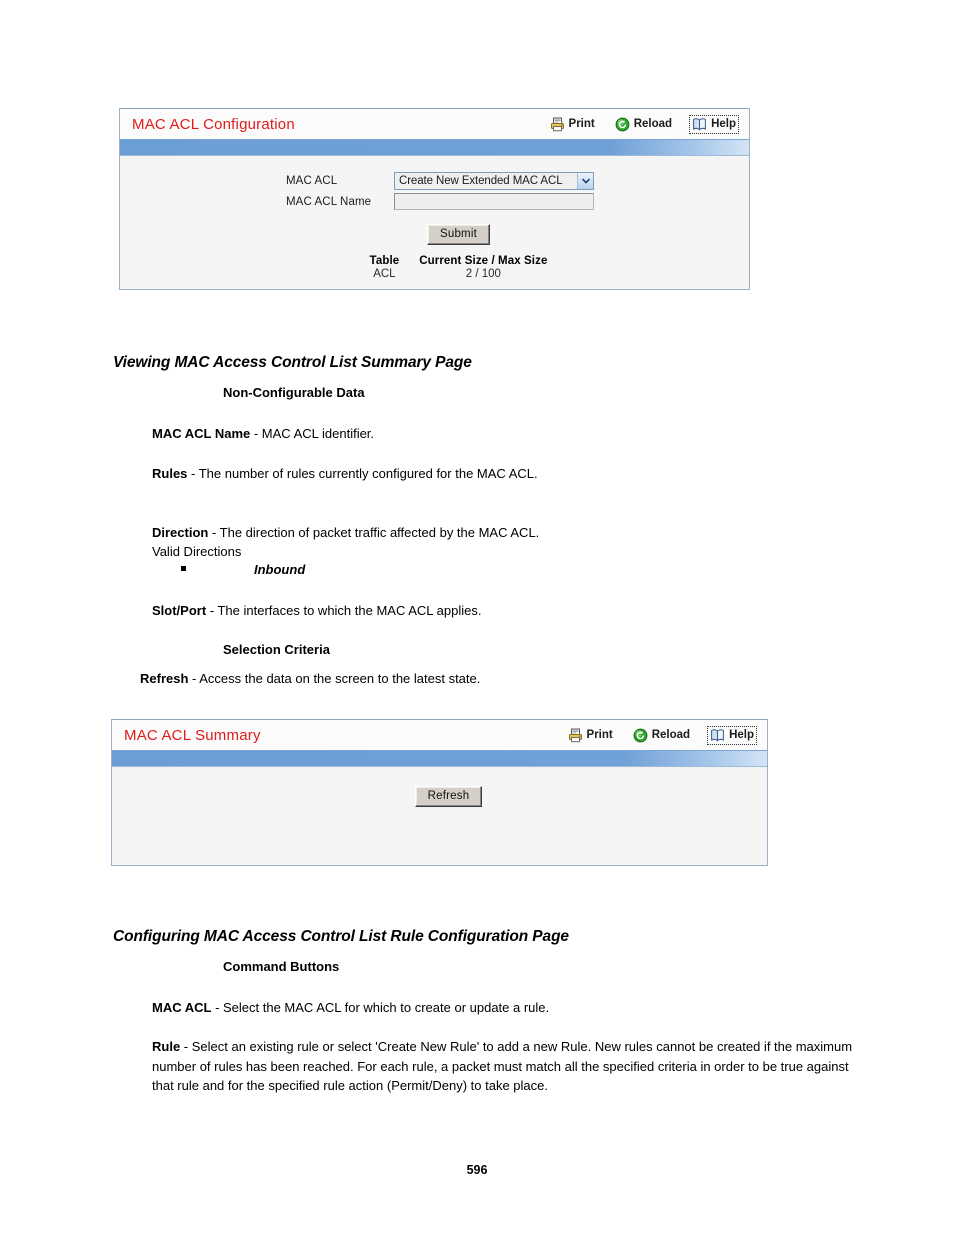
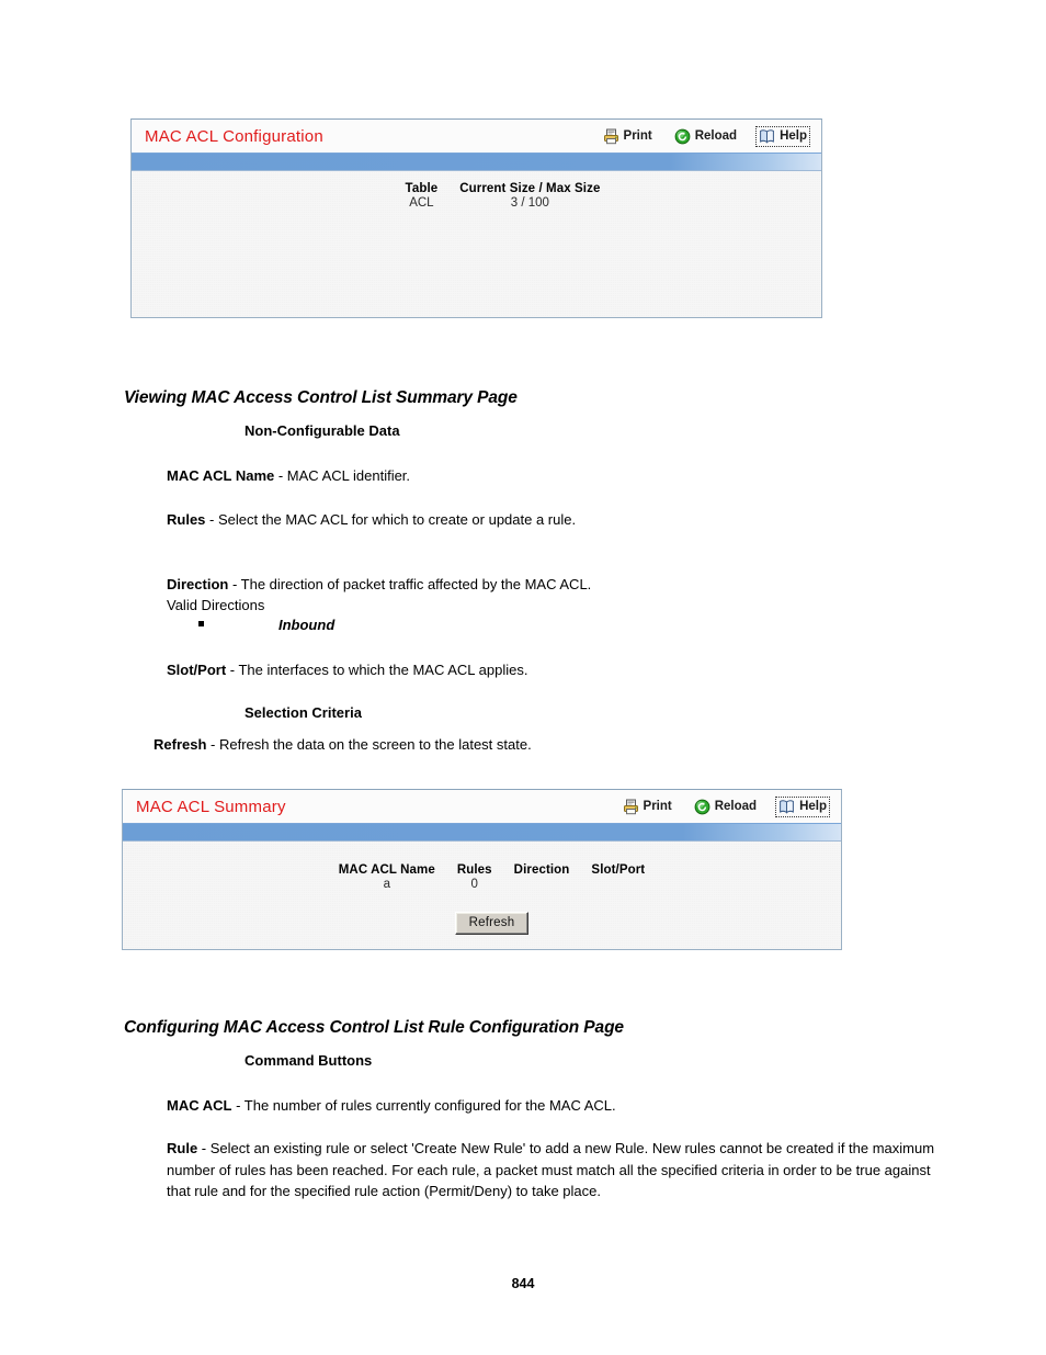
  MAC ACL Configuration
  Print
  Reload
  Help
- MAC ACL
- Create New Extended MAC ACL
- MAC ACL Name
- Submit
  Table	Current Size / Max Size
- ACL	2 / 100
+ ACL	3 / 100
  Viewing MAC Access Control List Summary Page
  Non-Configurable Data
  MAC ACL Name - MAC ACL identifier.
- Rules - The number of rules currently configured for the MAC ACL.
+ Rules - Select the MAC ACL for which to create or update a rule.
  Direction - The direction of packet traffic affected by the MAC ACL.
  Valid Directions
  Inbound
  Slot/Port - The interfaces to which the MAC ACL applies.
  Selection Criteria
- Refresh - Access the data on the screen to the latest state.
+ Refresh - Refresh the data on the screen to the latest state.
  MAC ACL Summary
  Print
  Reload
  Help
+ MAC ACL Name	Rules	Direction	Slot/Port
+ a	0
  Refresh
  Configuring MAC Access Control List Rule Configuration Page
  Command Buttons
- MAC ACL - Select the MAC ACL for which to create or update a rule.
+ MAC ACL - The number of rules currently configured for the MAC ACL.
  Rule - Select an existing rule or select 'Create New Rule' to add a new Rule. New rules cannot be created if the maximum number of rules has been reached. For each rule, a packet must match all the specified criteria in order to be true against that rule and for the specified rule action (Permit/Deny) to take place.
- 596
+ 844
